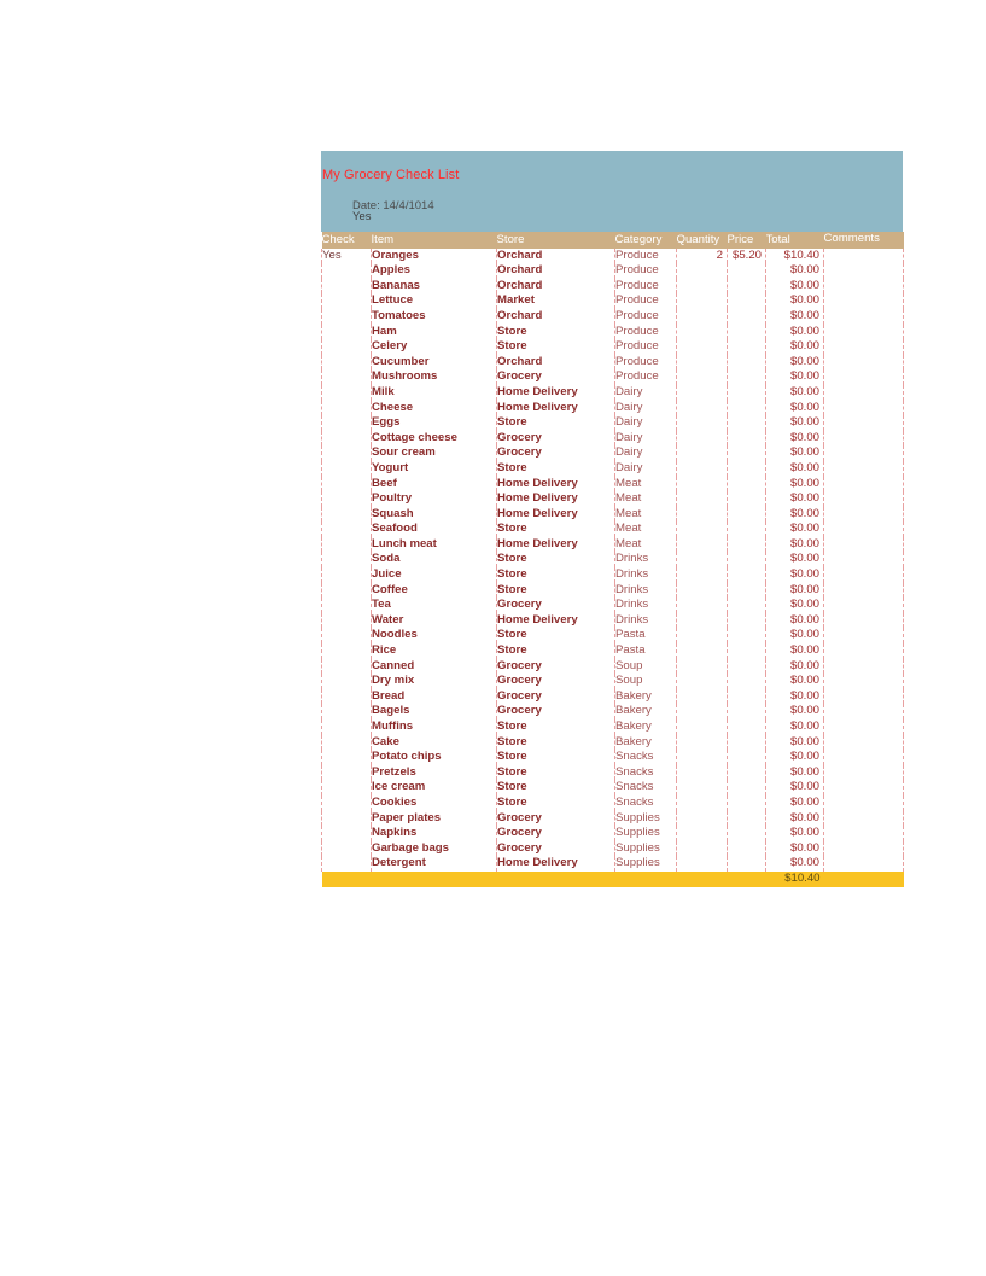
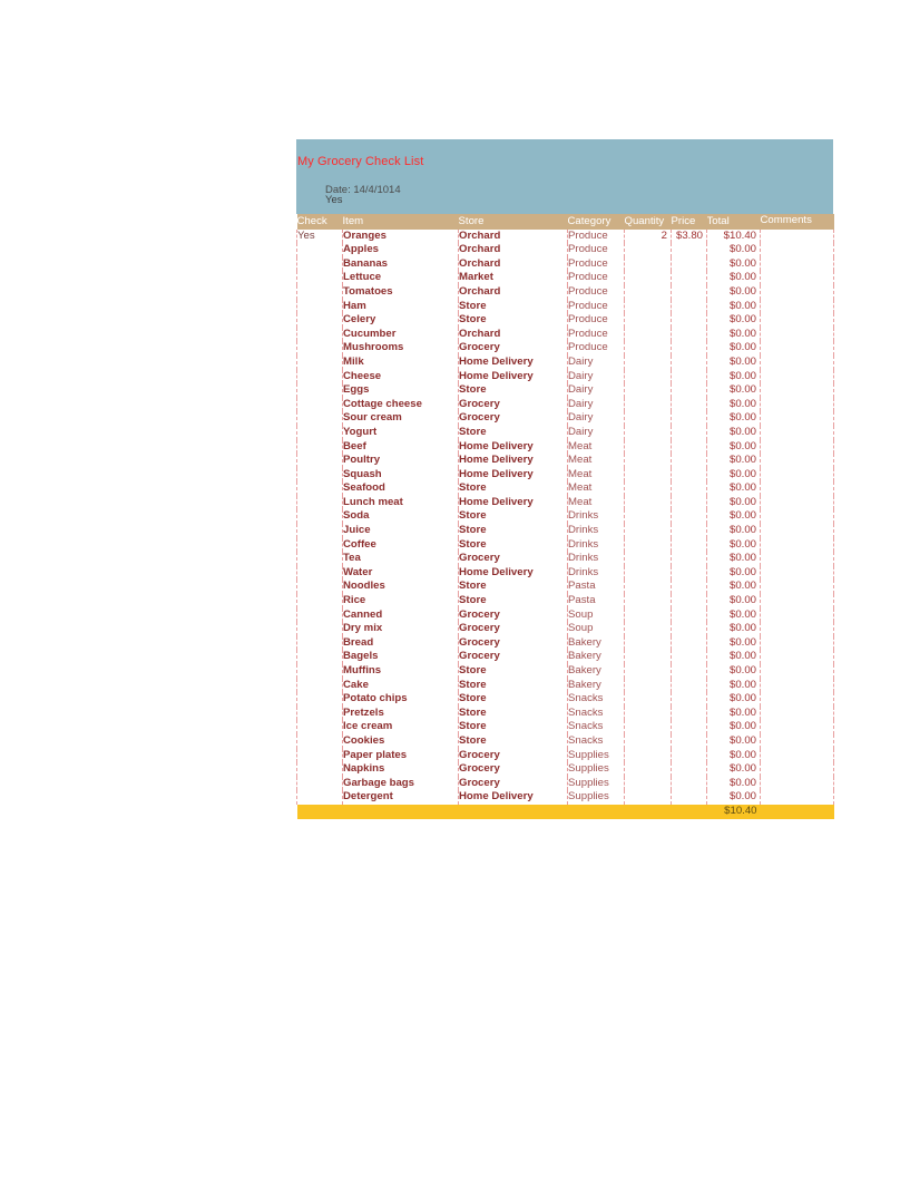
  My Grocery Check List
  Date: 14/4/1014
  Yes
  Check	Item	Store	Category	Quantity	Price	Total	Comments
- Yes	Oranges	Orchard	Produce	2	$5.20	$10.40
+ Yes	Oranges	Orchard	Produce	2	$3.80	$10.40
  	Apples	Orchard	Produce			$0.00
  	Bananas	Orchard	Produce			$0.00
  	Lettuce	Market	Produce			$0.00
  	Tomatoes	Orchard	Produce			$0.00
  	Ham	Store	Produce			$0.00
  	Celery	Store	Produce			$0.00
  	Cucumber	Orchard	Produce			$0.00
  	Mushrooms	Grocery	Produce			$0.00
  	Milk	Home Delivery	Dairy			$0.00
  	Cheese	Home Delivery	Dairy			$0.00
  	Eggs	Store	Dairy			$0.00
  	Cottage cheese	Grocery	Dairy			$0.00
  	Sour cream	Grocery	Dairy			$0.00
  	Yogurt	Store	Dairy			$0.00
  	Beef	Home Delivery	Meat			$0.00
  	Poultry	Home Delivery	Meat			$0.00
  	Squash	Home Delivery	Meat			$0.00
  	Seafood	Store	Meat			$0.00
  	Lunch meat	Home Delivery	Meat			$0.00
  	Soda	Store	Drinks			$0.00
  	Juice	Store	Drinks			$0.00
  	Coffee	Store	Drinks			$0.00
  	Tea	Grocery	Drinks			$0.00
  	Water	Home Delivery	Drinks			$0.00
  	Noodles	Store	Pasta			$0.00
  	Rice	Store	Pasta			$0.00
  	Canned	Grocery	Soup			$0.00
  	Dry mix	Grocery	Soup			$0.00
  	Bread	Grocery	Bakery			$0.00
  	Bagels	Grocery	Bakery			$0.00
  	Muffins	Store	Bakery			$0.00
  	Cake	Store	Bakery			$0.00
  	Potato chips	Store	Snacks			$0.00
  	Pretzels	Store	Snacks			$0.00
  	Ice cream	Store	Snacks			$0.00
  	Cookies	Store	Snacks			$0.00
  	Paper plates	Grocery	Supplies			$0.00
  	Napkins	Grocery	Supplies			$0.00
  	Garbage bags	Grocery	Supplies			$0.00
  	Detergent	Home Delivery	Supplies			$0.00
  						$10.40
